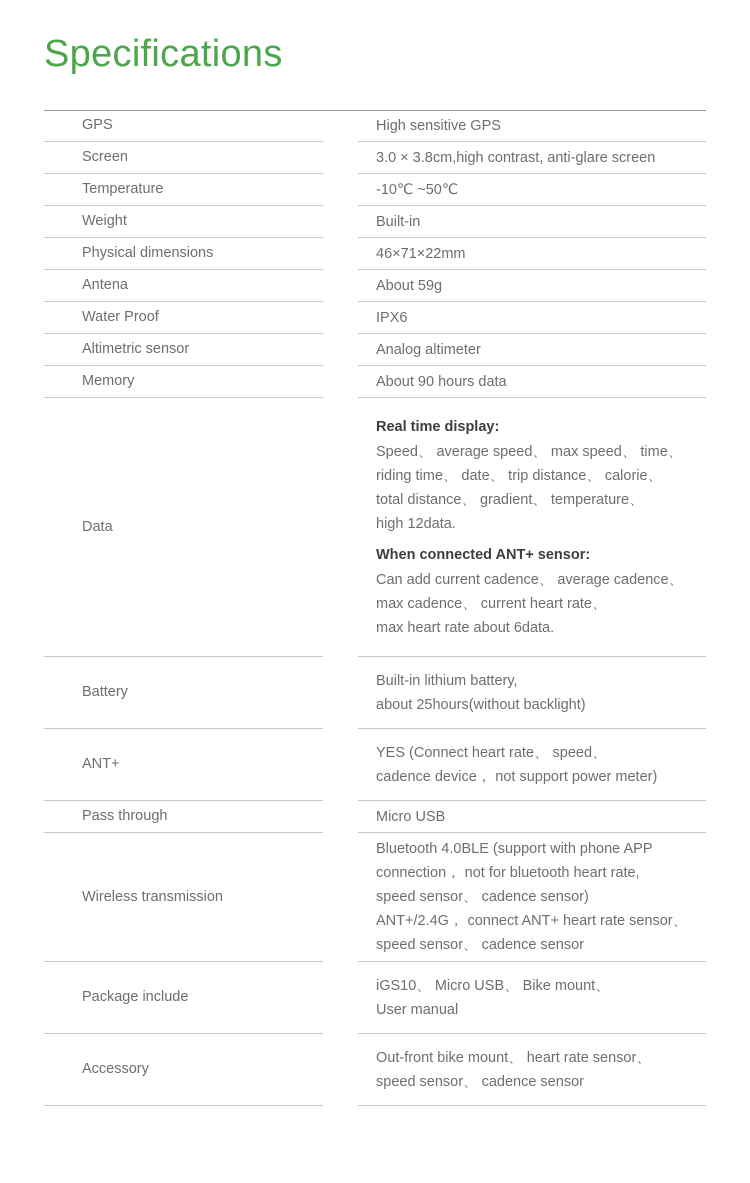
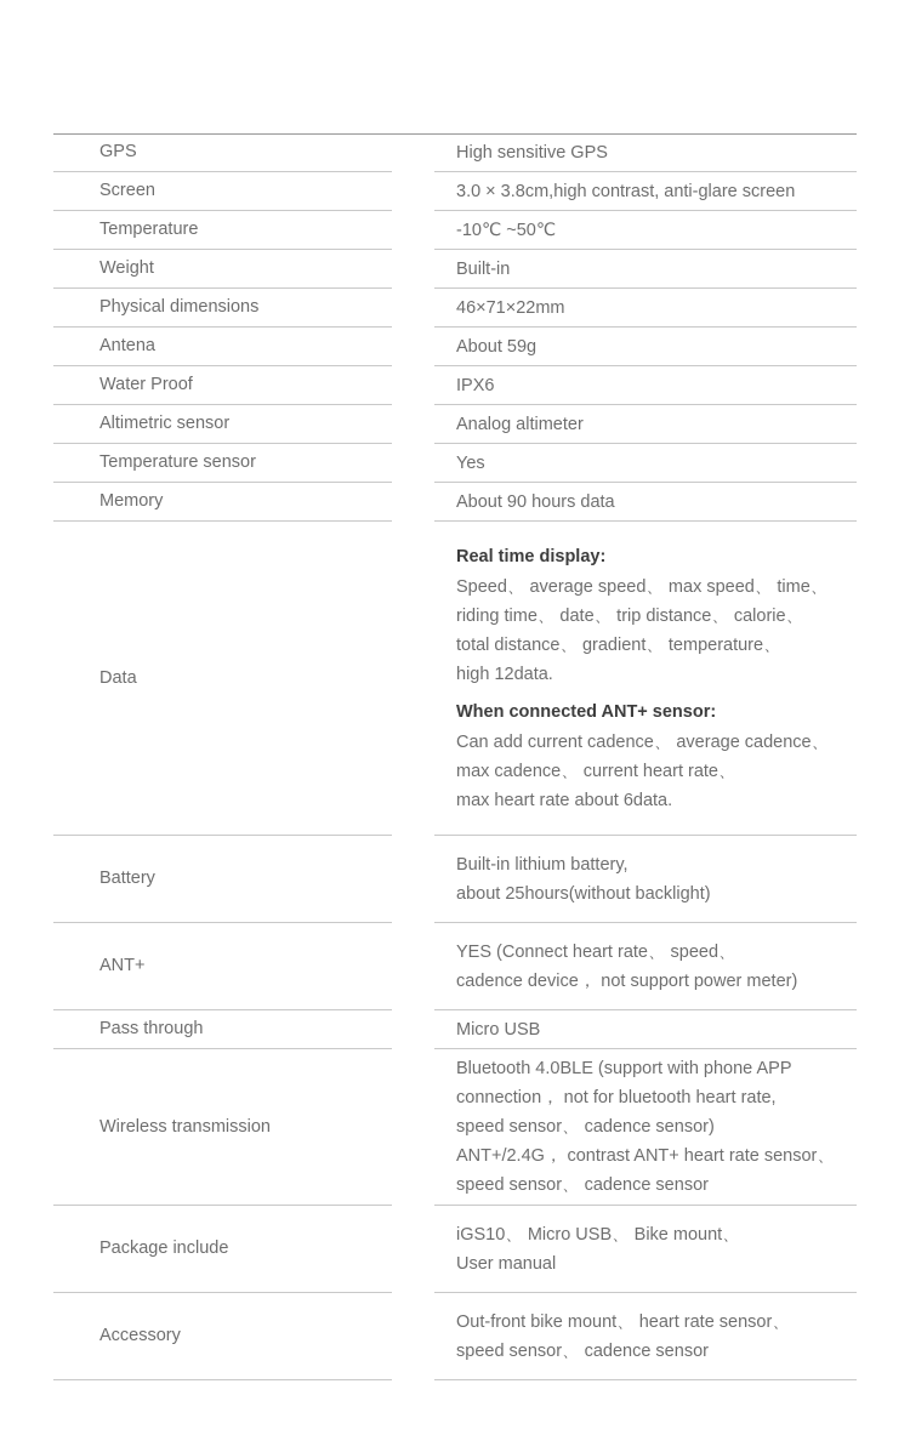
- Specifications
  GPS		High sensitive GPS
  Screen		3.0 × 3.8cm,high contrast, anti-glare screen
  Temperature		-10℃ ~50℃
  Weight		Built-in
  Physical dimensions		46×71×22mm
  Antena		About 59g
  Water Proof		IPX6
  Altimetric sensor		Analog altimeter
+ Temperature sensor		Yes
  Memory		About 90 hours data
  Data		Real time display: Speed、 average speed、 max speed、 time、 riding time、 date、 trip distance、 calorie、 total distance、 gradient、 temperature、 high 12data. When connected ANT+ sensor: Can add current cadence、 average cadence、 max cadence、 current heart rate、 max heart rate about 6data.
  Battery		Built-in lithium battery, about 25hours(without backlight)
  ANT+		YES (Connect heart rate、 speed、 cadence device， not support power meter)
  Pass through		Micro USB
- Wireless transmission		Bluetooth 4.0BLE (support with phone APP connection， not for bluetooth heart rate, speed sensor、 cadence sensor) ANT+/2.4G， connect ANT+ heart rate sensor、 speed sensor、 cadence sensor
+ Wireless transmission		Bluetooth 4.0BLE (support with phone APP connection， not for bluetooth heart rate, speed sensor、 cadence sensor) ANT+/2.4G， contrast ANT+ heart rate sensor、 speed sensor、 cadence sensor
  Package include		iGS10、 Micro USB、 Bike mount、 User manual
  Accessory		Out-front bike mount、 heart rate sensor、 speed sensor、 cadence sensor
